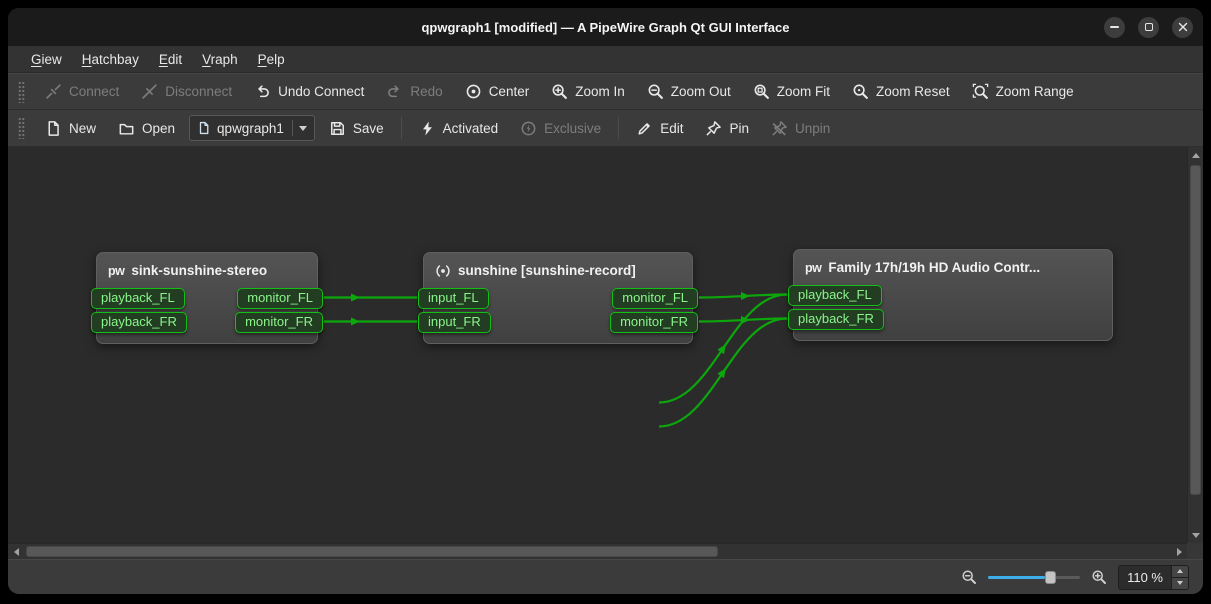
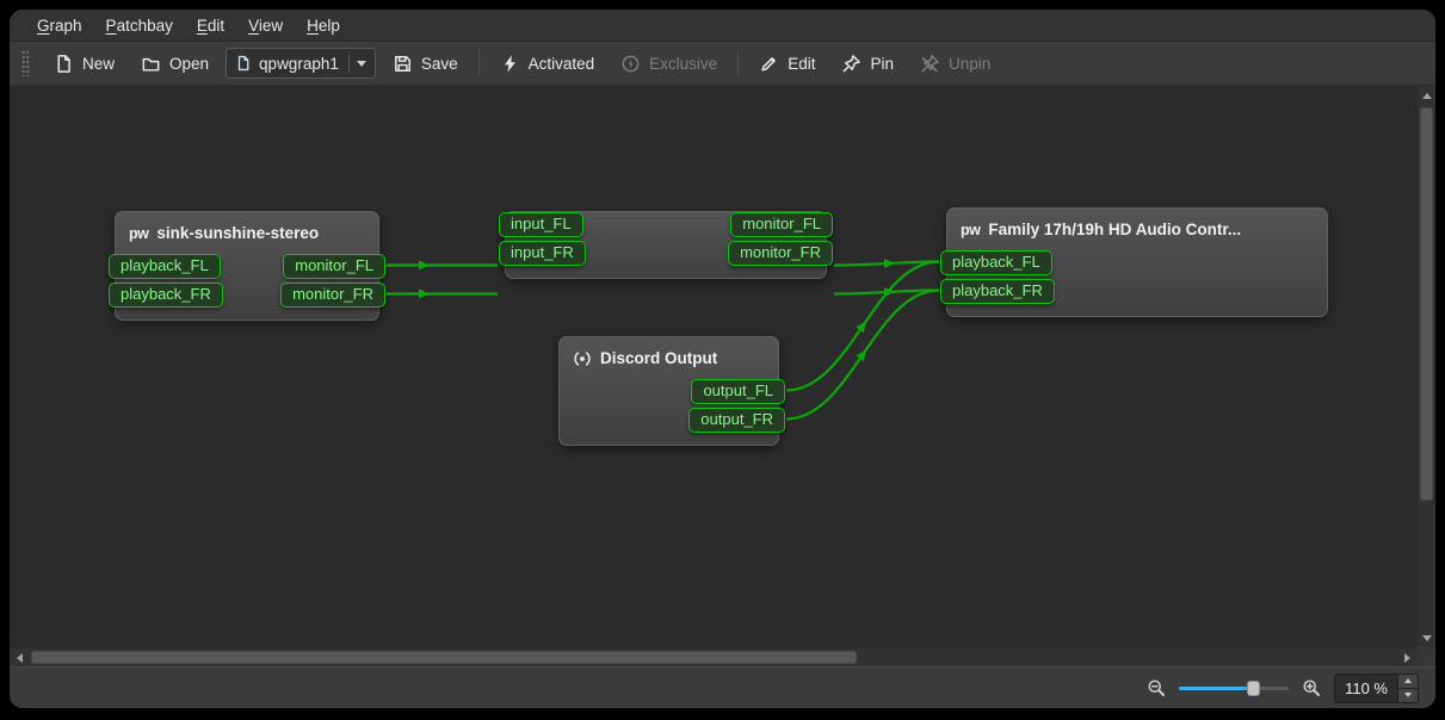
- qpwgraph1 [modified] — A PipeWire Graph Qt GUI Interface
- Giew
+ Graph
- Hatchbay
+ Patchbay
  Edit
- Vraph
+ View
- Pelp
+ Help
- Connect
- Disconnect
- Undo Connect
- Redo
- Center
- Zoom In
- Zoom Out
- Zoom Fit
- Zoom Reset
- Zoom Range
  New
  Open
  qpwgraph1
  Save
  Activated
  Exclusive
  Edit
  Pin
  Unpin
  pw
  sink-sunshine-stereo
  playback_FL
  monitor_FL
  playback_FR
  monitor_FR
- sunshine [sunshine-record]
  input_FL
  monitor_FL
  input_FR
  monitor_FR
  pw
  Family 17h/19h HD Audio Contr...
  playback_FL
  playback_FR
+ Discord Output
+ output_FL
+ output_FR
  110 %
